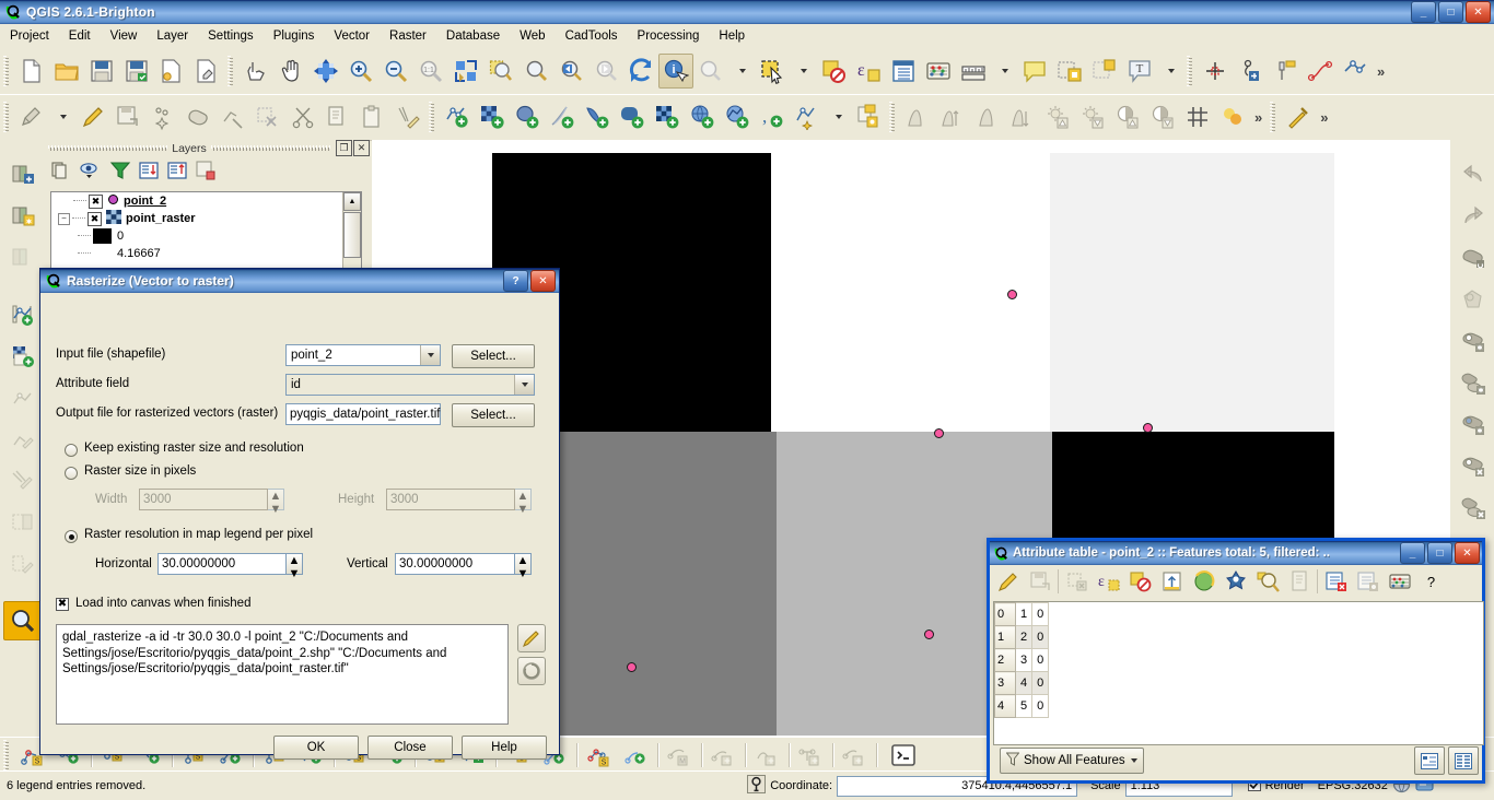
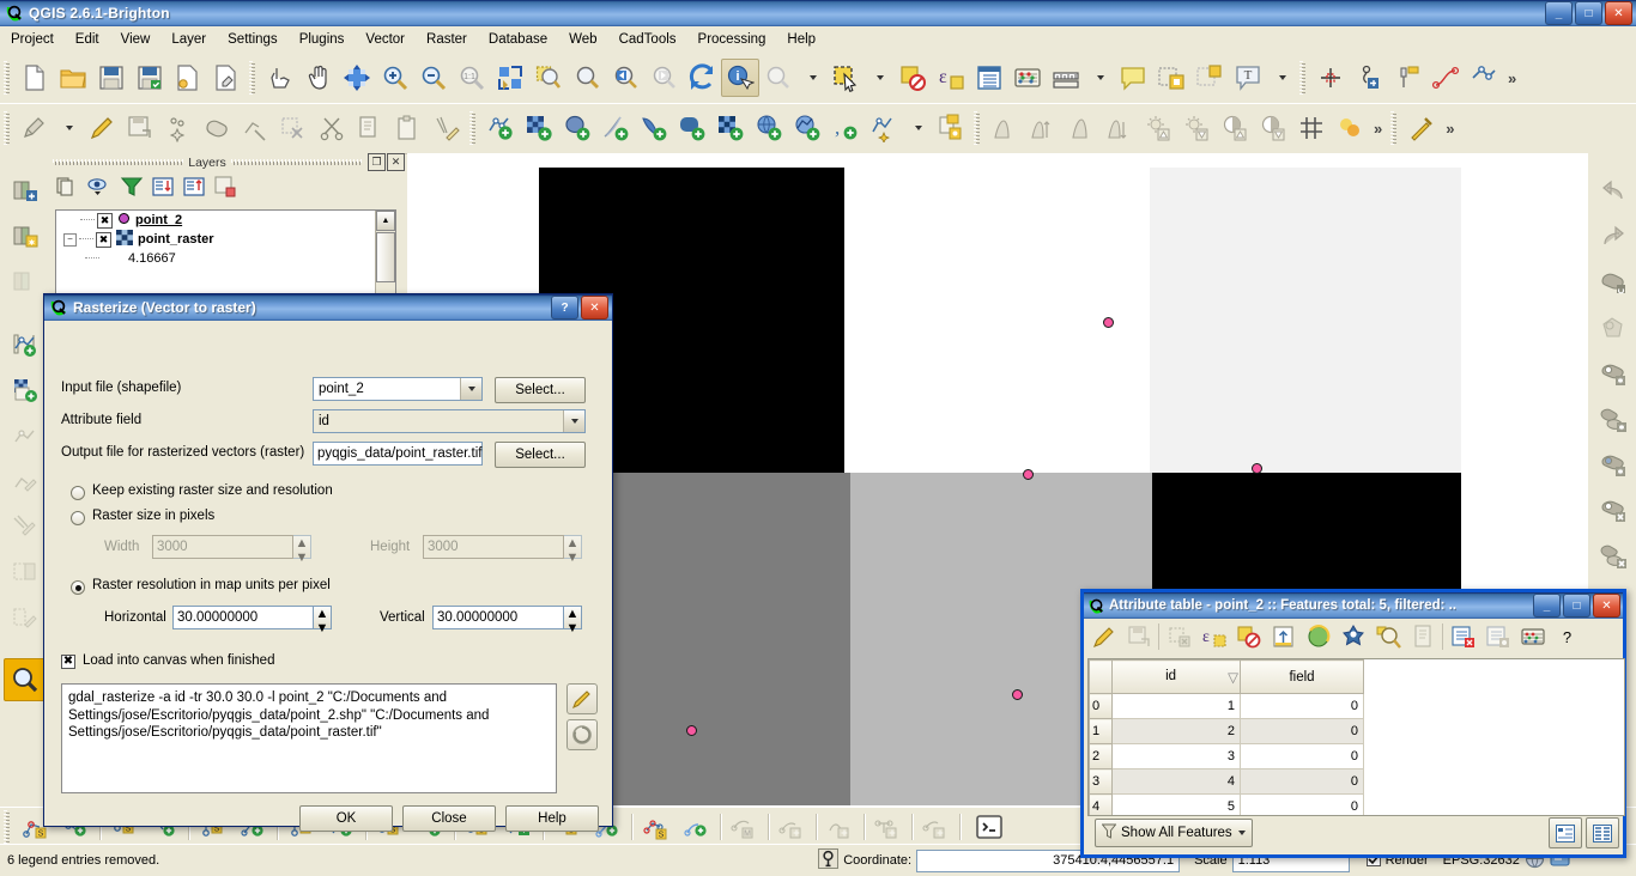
  QGIS 2.6.1-Brighton
  _
  □
  ✕
  Project
  Edit
  View
  Layer
  Settings
  Plugins
  Vector
  Raster
  Database
  Web
  CadTools
  Processing
  Help
  i
  ε
  T
  »
  ,
  »
  »
  Layers
  ❐
  ✕
  ✖
  point_2
  −
  ✖
  point_raster
- 0
  4.16667
  6 legend entries removed.
  Coordinate:
  375410.4,4456557.1
  Scale
  1:113
  Render
  EPSG:32632
  Rasterize (Vector to raster)
  ?
  ✕
  Input file (shapefile)
  point_2
  Select...
  Attribute field
  id
  Output file for rasterized vectors (raster)
  pyqgis_data/point_raster.tif
  Select...
  Keep existing raster size and resolution
  Raster size in pixels
  Width
  3000
  ▲
  ▼
  Height
  3000
  ▲
  ▼
- Raster resolution in map legend per pixel
+ Raster resolution in map units per pixel
  Horizontal
  30.00000000
  ▲
  ▼
  Vertical
  30.00000000
  ▲
  ▼
  ✖
  Load into canvas when finished
  gdal_rasterize -a id -tr 30.0 30.0 -l point_2 "C:/Documents and Settings/jose/Escritorio/pyqgis_data/point_2.shp" "C:/Documents and Settings/jose/Escritorio/pyqgis_data/point_raster.tif"
  OK
  Close
  Help
  Attribute table - point_2 :: Features total: 5, filtered: ..
  _
  □
  ✕
  ε
  ?
+ 	id ▽	field
  0	1	0
  1	2	0
  2	3	0
  3	4	0
  4	5	0
  Show All Features
